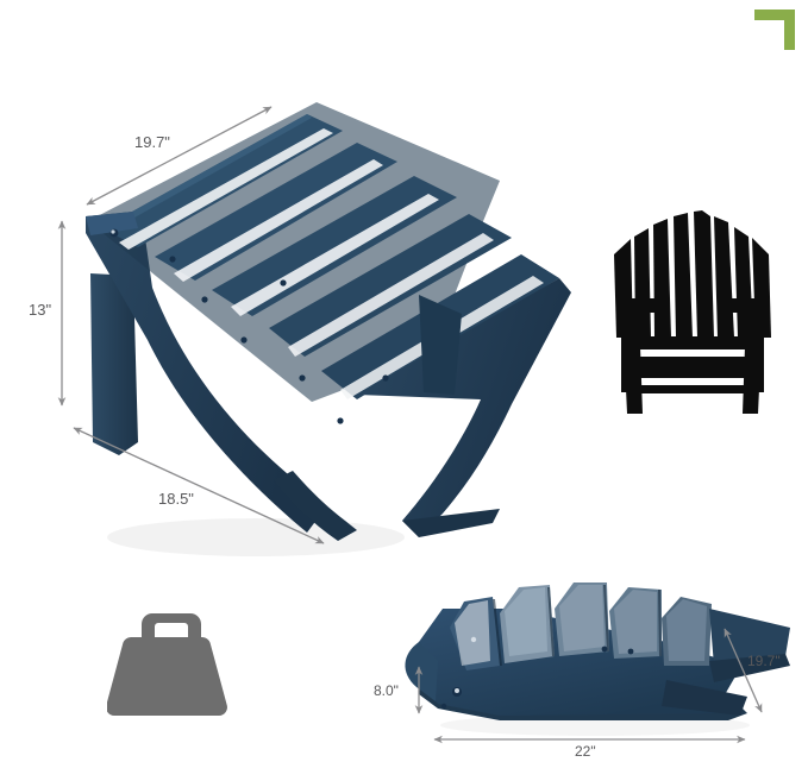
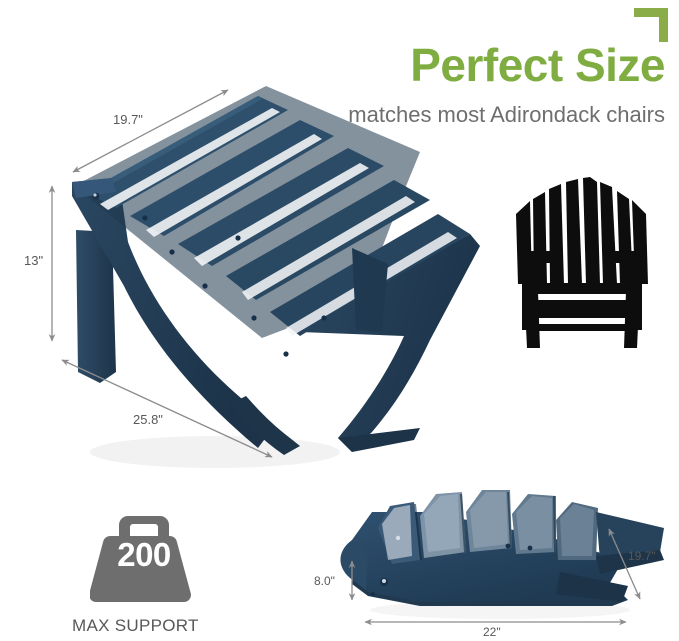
+ Perfect Size
+ matches most Adirondack chairs
  19.7"
  13"
- 18.5"
+ 25.8"
+ 200
+ MAX SUPPORT
  8.0"
  22"
  19.7"
